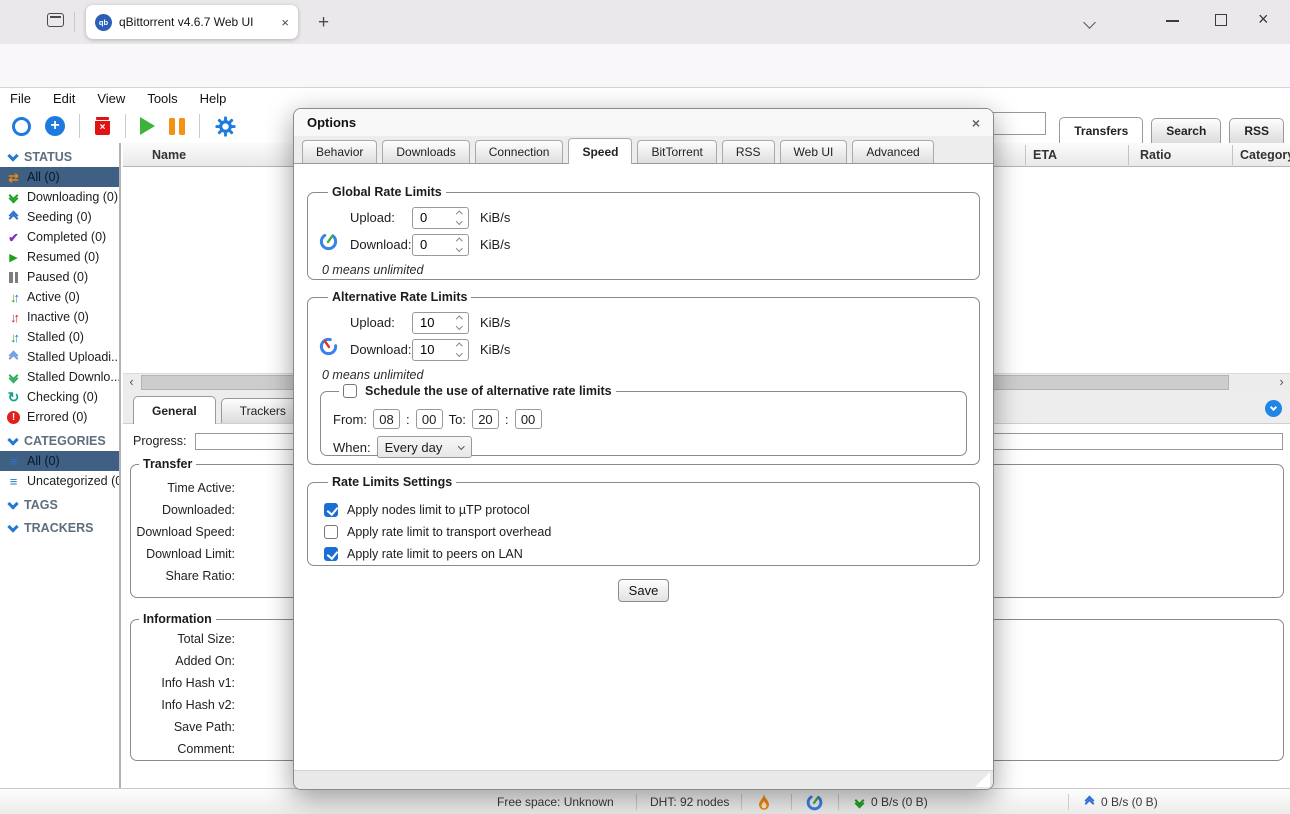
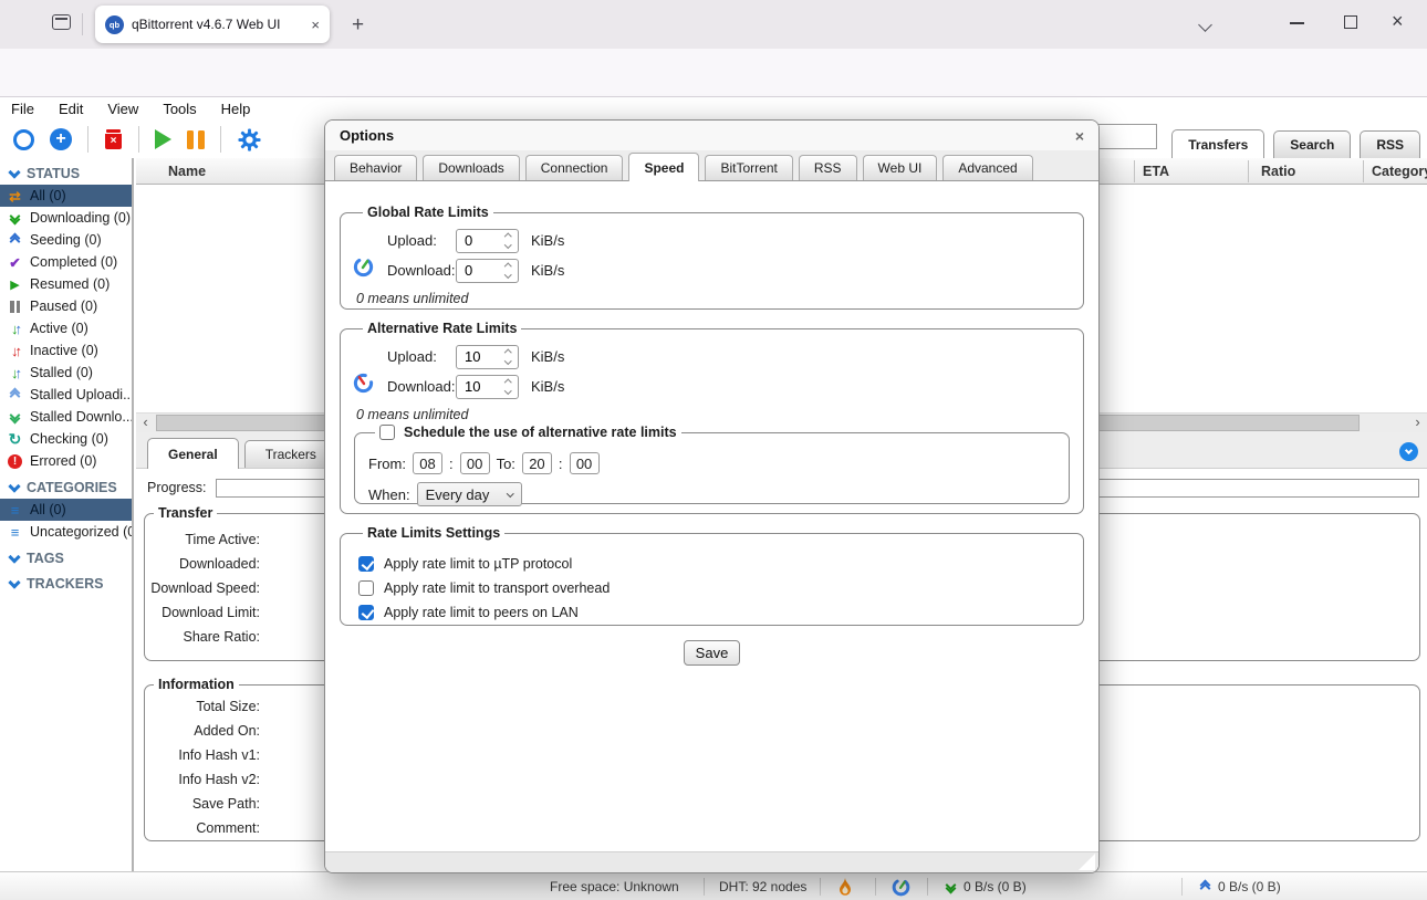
  qb
  qBittorrent v4.6.7 Web UI
  ×
  +
  ×
  File
  Edit
  View
  Tools
  Help
  +
  ×
  Transfers
  Search
  RSS
  STATUS
  ⇄
  All (0)
  Downloading (0)
  Seeding (0)
  ✔
  Completed (0)
  ▶
  Resumed (0)
  Paused (0)
  ↓
  ↑
  Active (0)
  ↓
  ↑
  Inactive (0)
  ↓
  ↑
  Stalled (0)
  Stalled Uploadi..
  Stalled Downlo..
  ↻
  Checking (0)
  !
  Errored (0)
  CATEGORIES
  ≡
  All (0)
  ≡
  Uncategorized (0
  TAGS
  TRACKERS
  Name
  ETA
  Ratio
  Categor
  ‹
  ›
  General
  Trackers
  Progress:
  Transfer
  Time Active:
  Downloaded:
  Download Speed:
  Download Limit:
  Share Ratio:
  Information
  Total Size:
  Added On:
  Info Hash v1:
  Info Hash v2:
  Save Path:
  Comment:
  Free space: Unknown
  DHT: 92 nodes
  0 B/s (0 B)
  0 B/s (0 B)
  Options
  ×
  Behavior
  Downloads
  Connection
  Speed
  BitTorrent
  RSS
  Web UI
  Advanced
  Global Rate Limits
  Upload:
  0
  KiB/s
  Download:
  0
  KiB/s
  0 means unlimited
  Alternative Rate Limits
  Upload:
  10
  KiB/s
  Download:
  10
  KiB/s
  0 means unlimited
  Schedule the use of alternative rate limits
  From:
  08
  :
  00
  To:
  20
  :
  00
  When:
  Every day
  Rate Limits Settings
- Apply nodes limit to µTP protocol
+ Apply rate limit to µTP protocol
  Apply rate limit to transport overhead
  Apply rate limit to peers on LAN
  Save
